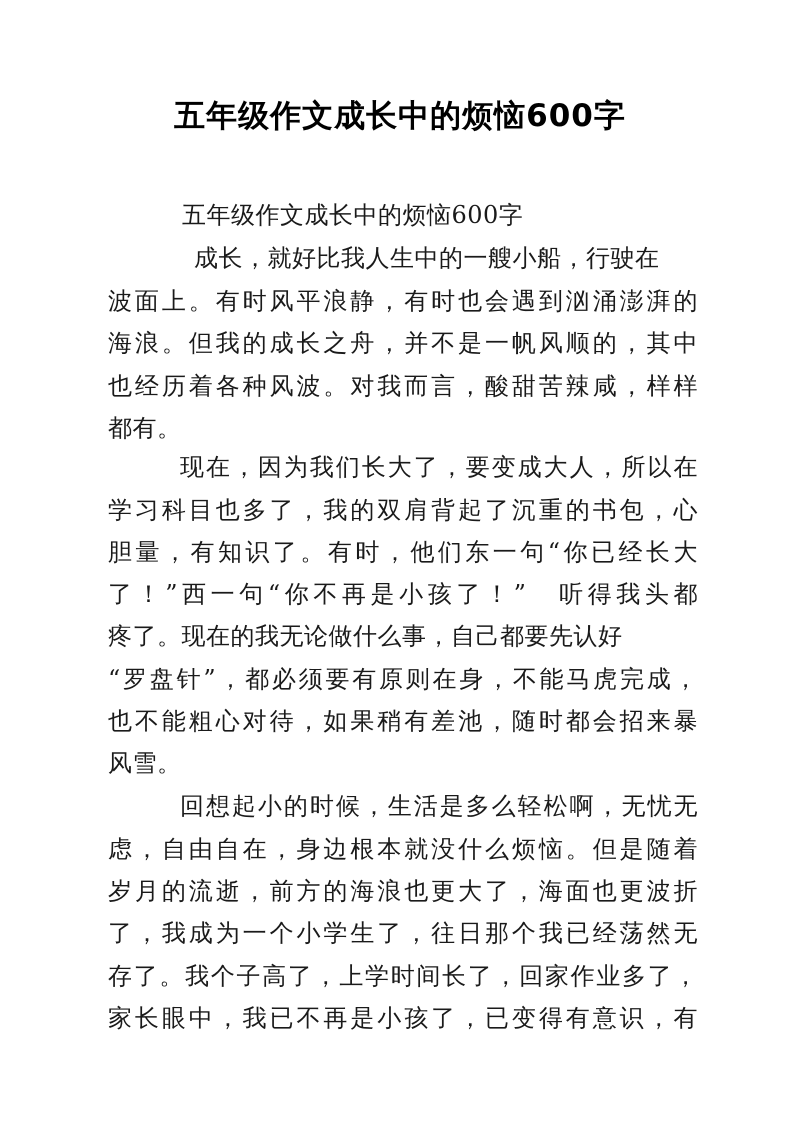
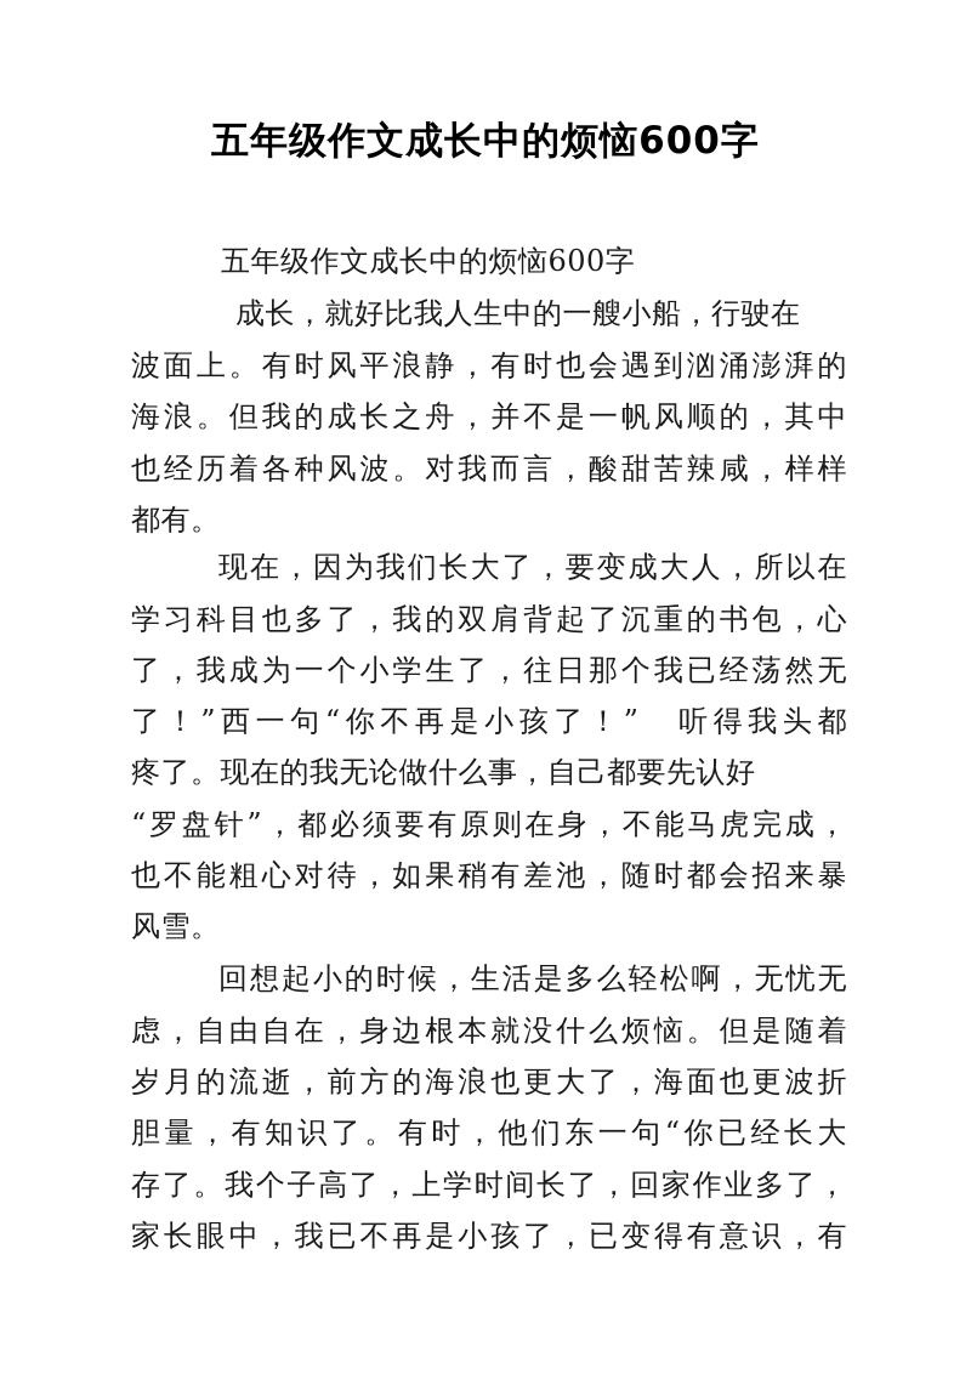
  五年级作文成长中的烦恼600字
  五年级作文成长中的烦恼600字
  成长，就好比我人生中的一艘小船，行驶在
  波面上。有时风平浪静，有时也会遇到汹涌澎湃的
  海浪。但我的成长之舟，并不是一帆风顺的，其中
  也经历着各种风波。对我而言，酸甜苦辣咸，样样
  都有。
  现在，因为我们长大了，要变成大人，所以在
  学习科目也多了，我的双肩背起了沉重的书包，心
- 胆量，有知识了。有时，他们东一句“你已经长大
+ 了，我成为一个小学生了，往日那个我已经荡然无
  了！”西一句“你不再是小孩了！” 听得我头都
  疼了。现在的我无论做什么事，自己都要先认好
  “罗盘针”，都必须要有原则在身，不能马虎完成，
  也不能粗心对待，如果稍有差池，随时都会招来暴
  风雪。
  回想起小的时候，生活是多么轻松啊，无忧无
  虑，自由自在，身边根本就没什么烦恼。但是随着
  岁月的流逝，前方的海浪也更大了，海面也更波折
- 了，我成为一个小学生了，往日那个我已经荡然无
+ 胆量，有知识了。有时，他们东一句“你已经长大
  存了。我个子高了，上学时间长了，回家作业多了，
  家长眼中，我已不再是小孩了，已变得有意识，有
